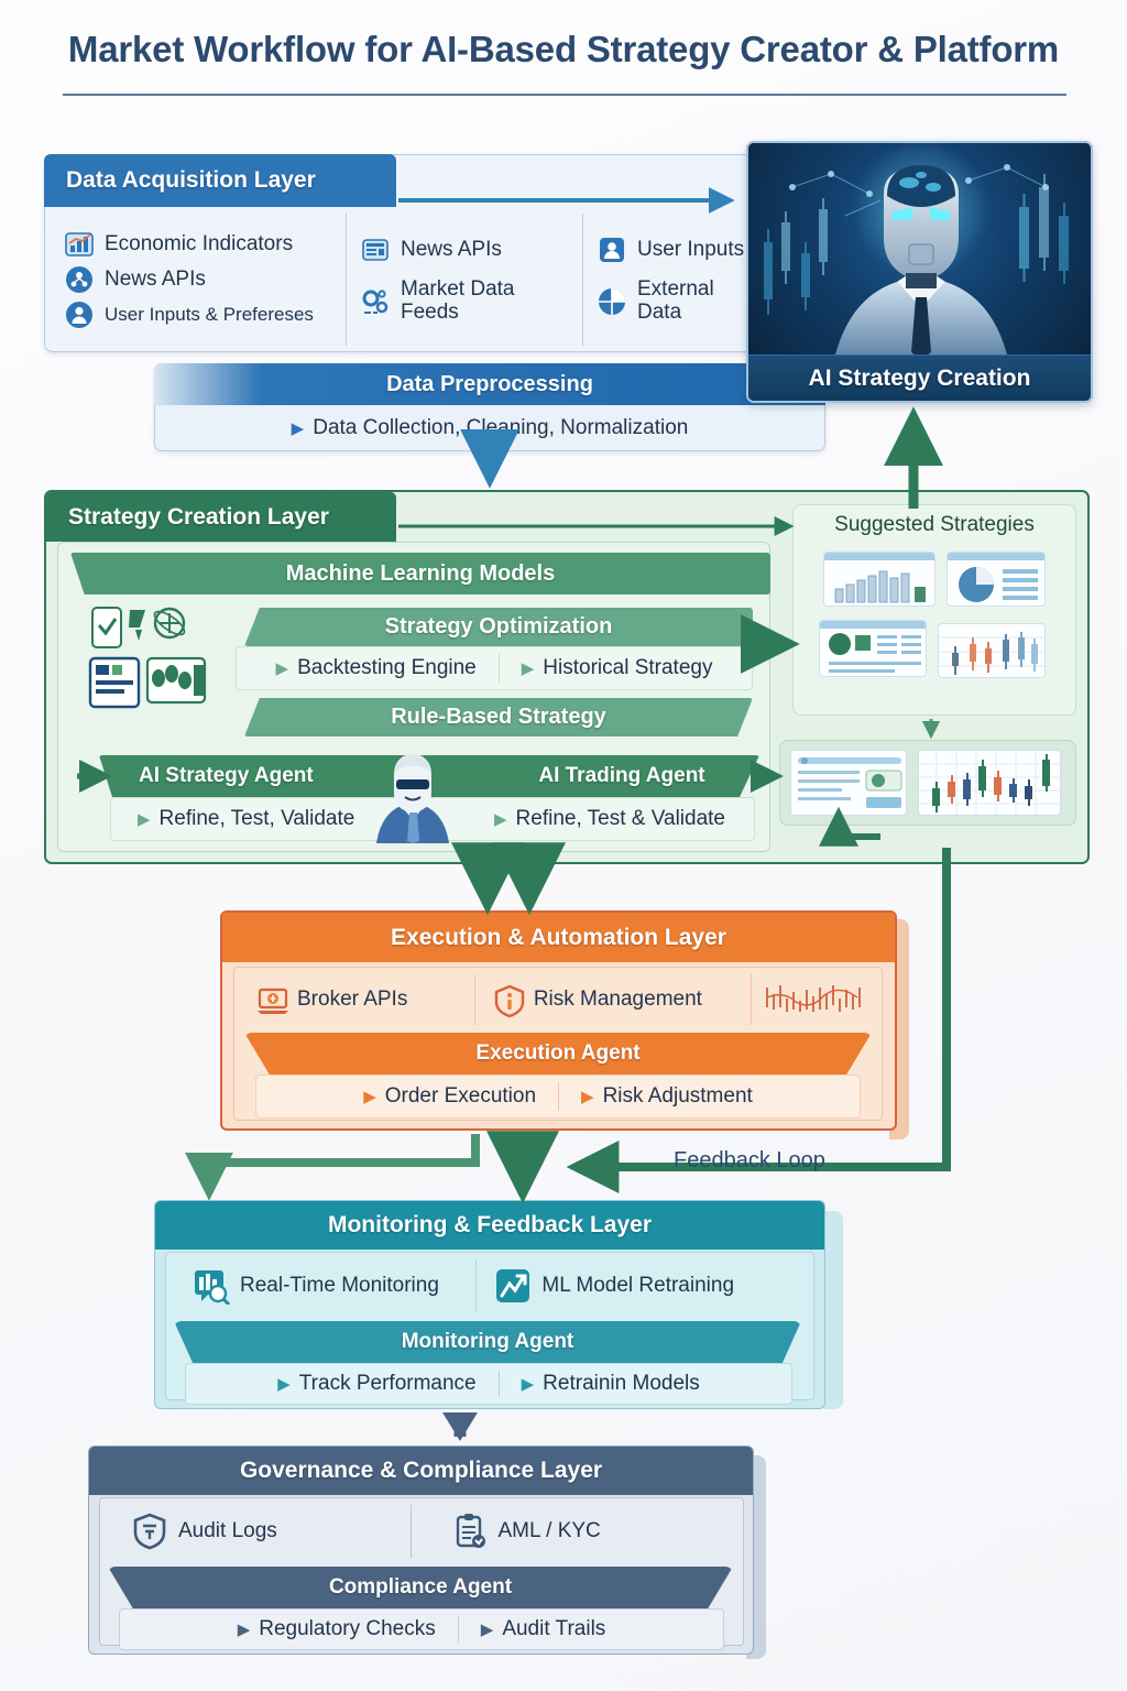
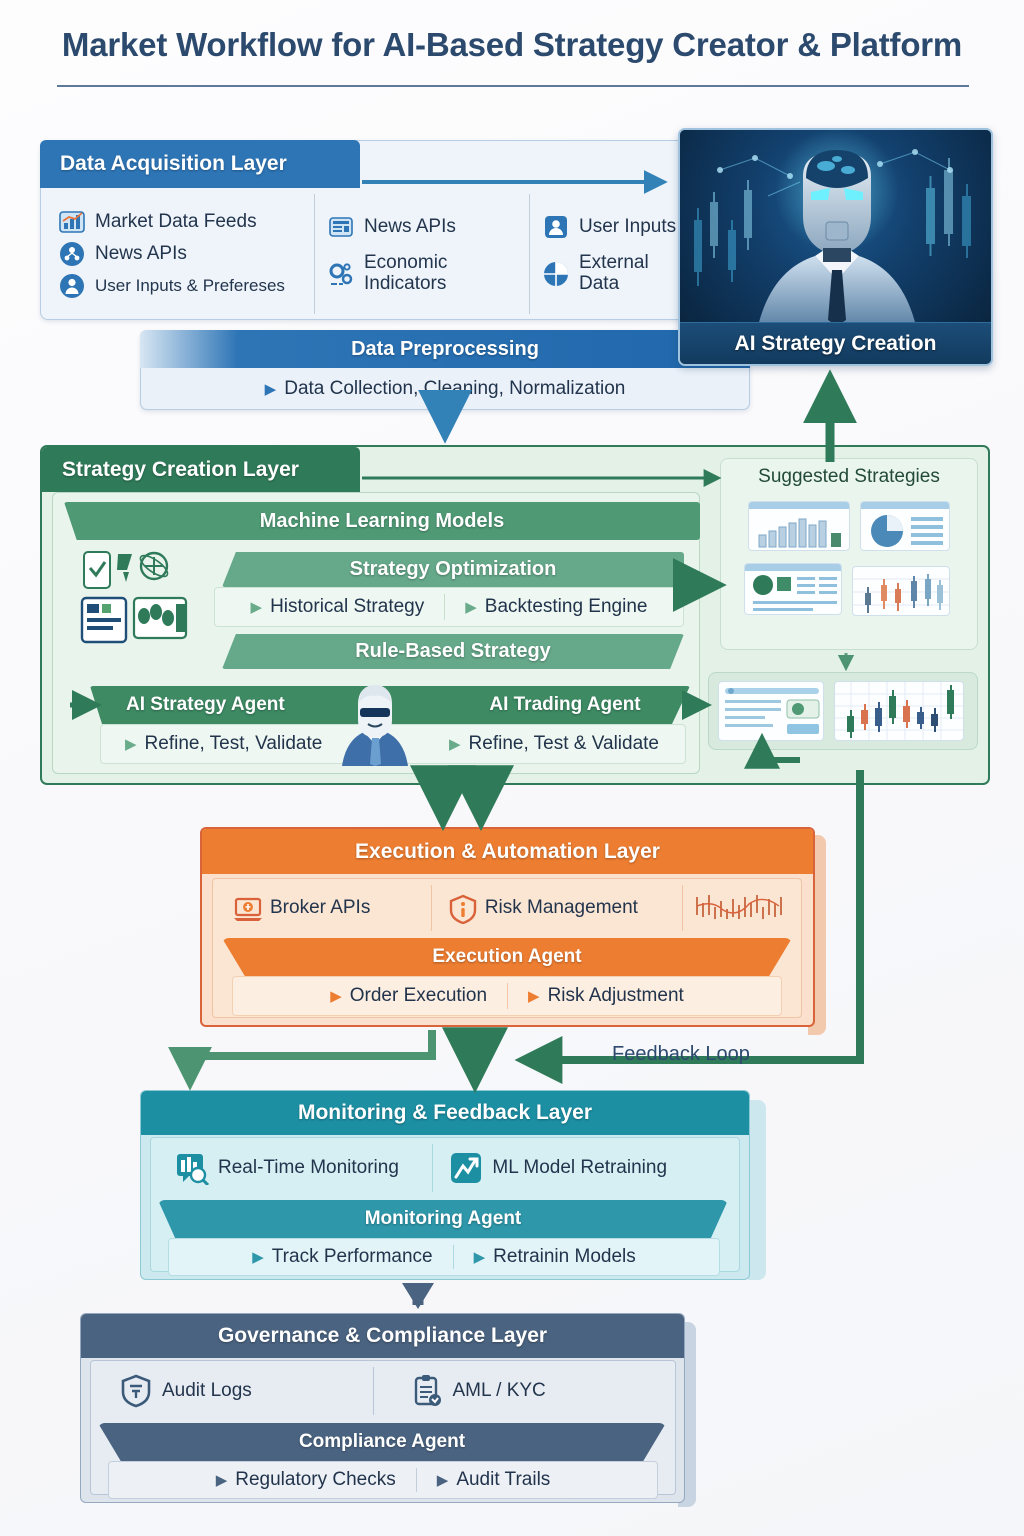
  Market Workflow for AI-Based Strategy Creator & Platform
  Data Acquisition Layer
- Economic Indicators
+ Market Data Feeds
  News APIs
  User Inputs & Prefereses
  News APIs
- Market Data Feeds
+ Economic Indicators
  User Inputs
  External Data
  Data Preprocessing
  ▶
  Data Collection, Cleaning, Normalization
  AI Strategy Creation
  Strategy Creation Layer
  Machine Learning Models
  Strategy Optimization
  ▶
- Backtesting Engine
+ Historical Strategy
  ▶
- Historical Strategy
+ Backtesting Engine
  Rule-Based Strategy
  AI Strategy Agent
  AI Trading Agent
  ▶
  Refine, Test, Validate
  ▶
  Refine, Test & Validate
  Suggested Strategies
  Execution & Automation Layer
  Broker APIs
  Risk Management
  Execution Agent
  ▶
  Order Execution
  ▶
  Risk Adjustment
  Monitoring & Feedback Layer
  Real-Time Monitoring
  ML Model Retraining
  Monitoring Agent
  ▶
  Track Performance
  ▶
  Retrainin Models
  Governance & Compliance Layer
  Audit Logs
  AML / KYC
  Compliance Agent
  ▶
  Regulatory Checks
  ▶
  Audit Trails
  Feedback Loop
